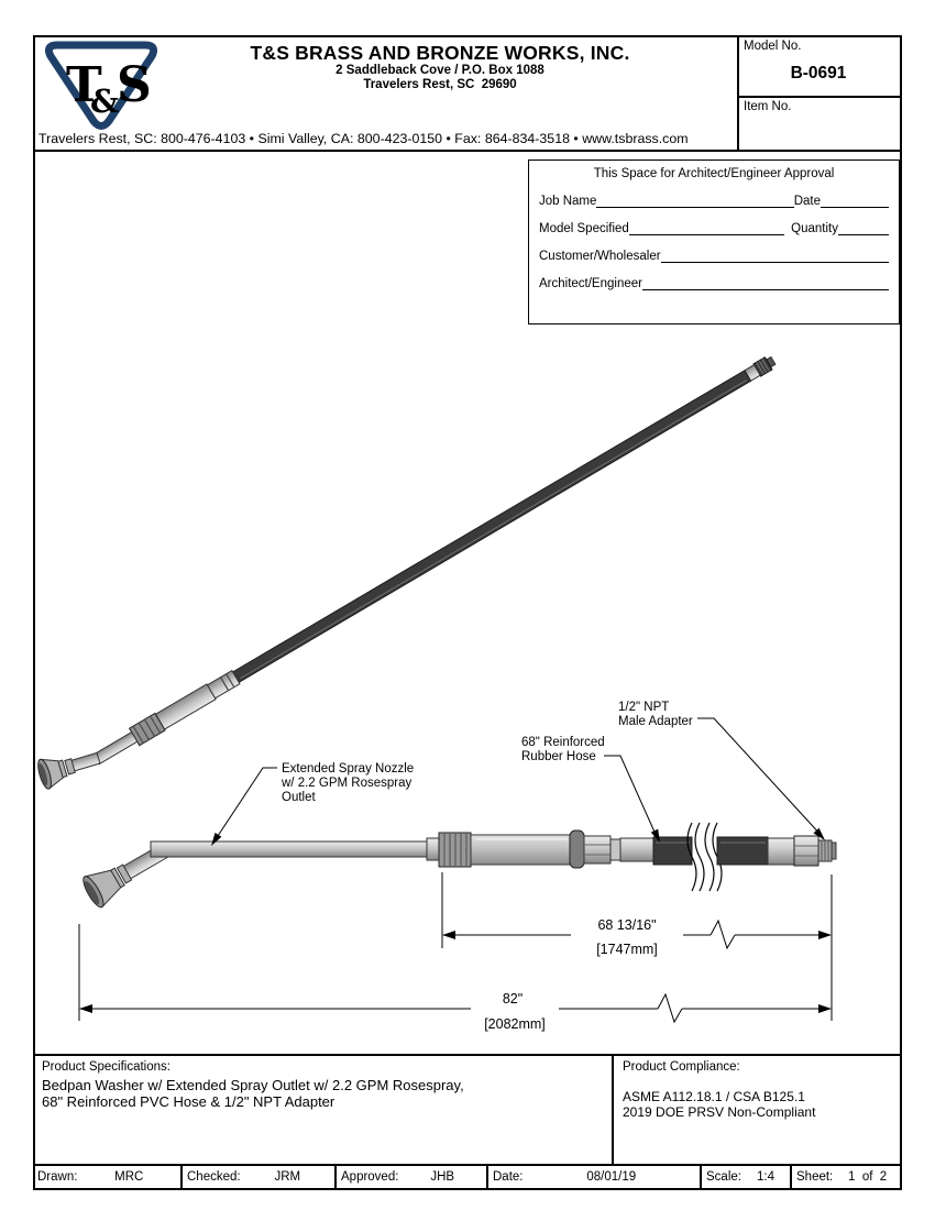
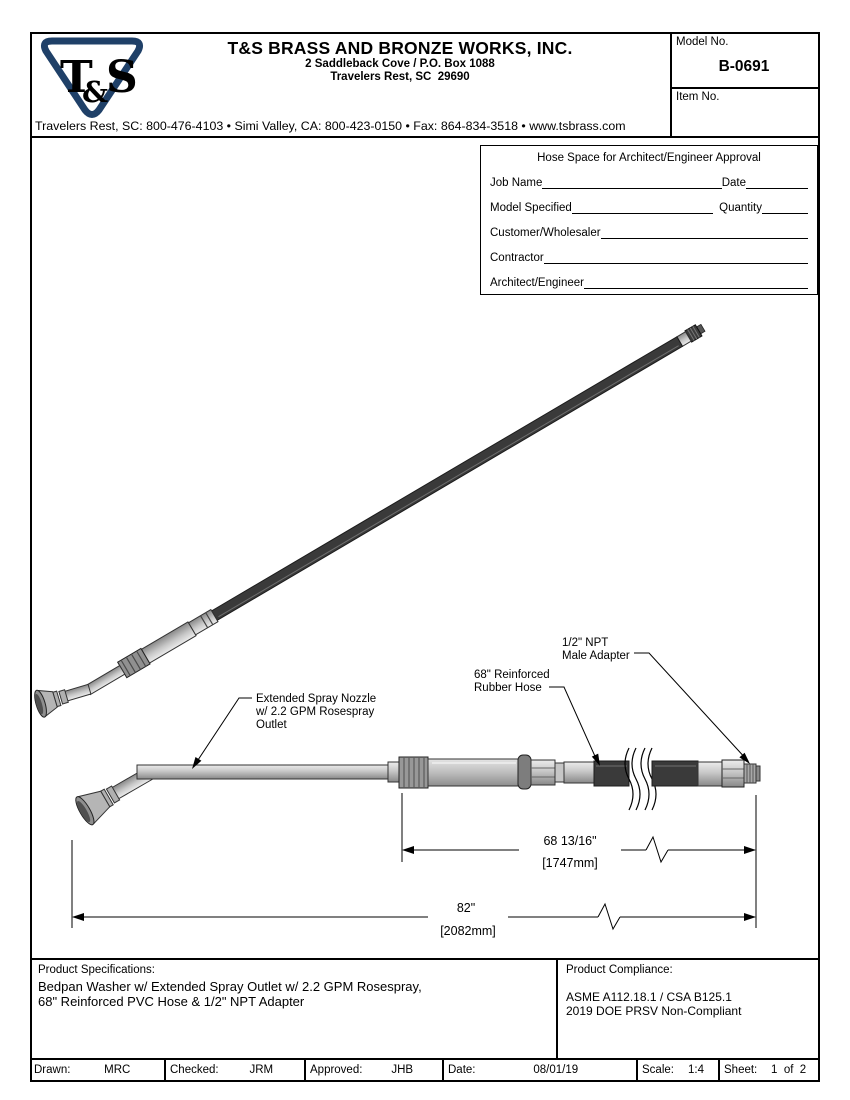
  Extended Spray Nozzle
  w/ 2.2 GPM Rosespray
  Outlet
  68" Reinforced
  Rubber Hose
  1/2" NPT
  Male Adapter
  68 13/16"
  [1747mm]
  82"
  [2082mm]
  T
  &
  S
  T&S BRASS AND BRONZE WORKS, INC.
  2 Saddleback Cove / P.O. Box 1088
  Travelers Rest, SC 29690
  Travelers Rest, SC: 800-476-4103 • Simi Valley, CA: 800-423-0150 • Fax: 864-834-3518 • www.tsbrass.com
  Model No.
  B-0691
  Item No.
- This Space for Architect/Engineer Approval
+ Hose Space for Architect/Engineer Approval
  Job Name
  Date
  Model Specified
  Quantity
  Customer/Wholesaler
+ Contractor
  Architect/Engineer
  Product Specifications:
  Bedpan Washer w/ Extended Spray Outlet w/ 2.2 GPM Rosespray,
  68" Reinforced PVC Hose & 1/2" NPT Adapter
  Product Compliance:
  ASME A112.18.1 / CSA B125.1
  2019 DOE PRSV Non-Compliant
  Drawn:
  MRC
  Checked:
  JRM
  Approved:
  JHB
  Date:
  08/01/19
  Scale:
  1:4
  Sheet:
  1 of 2
